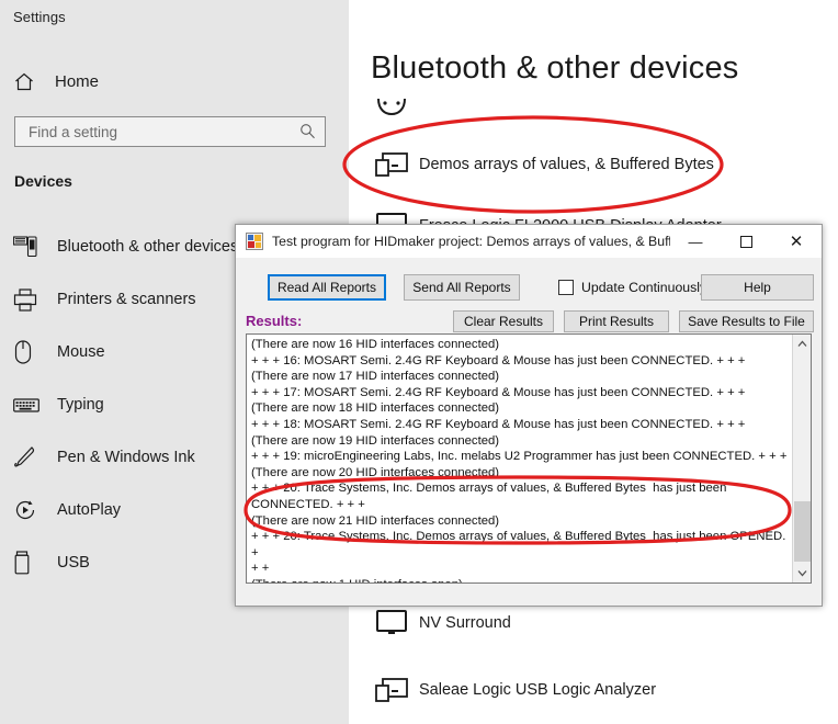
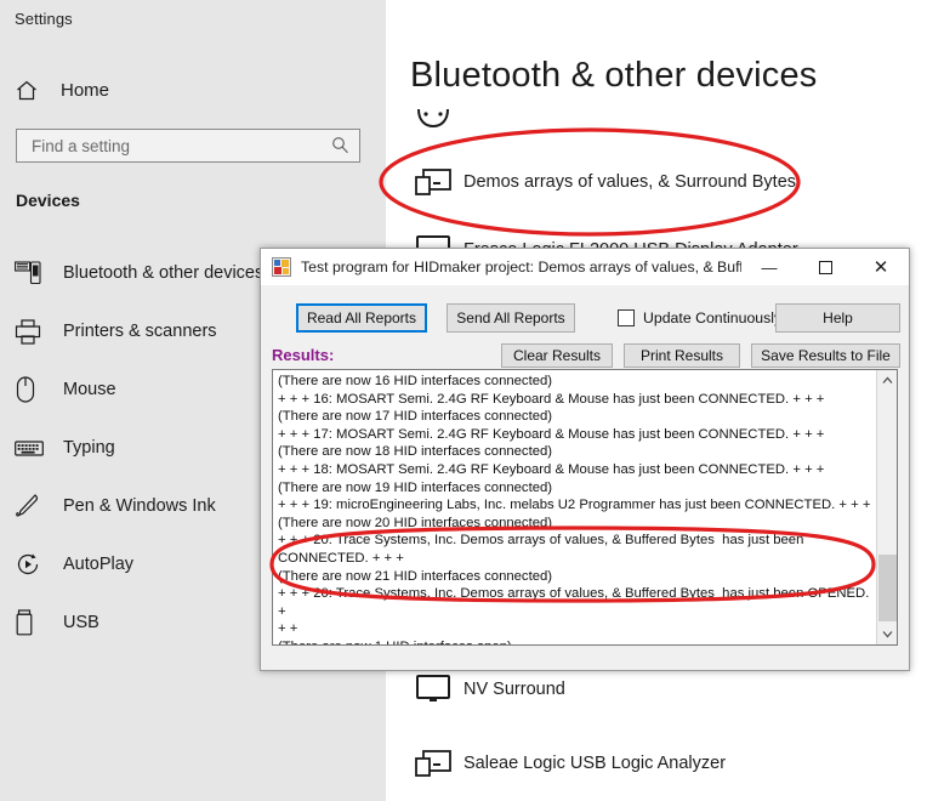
  Bluetooth & other devices
- Demos arrays of values, & Buffered Bytes
+ Demos arrays of values, & Surround Bytes
  NV Surround
  Saleae Logic USB Logic Analyzer
  Settings
  Home
  Find a setting
  Devices
  Bluetooth & other device
  Printers & scanners
  Mouse
  Typing
  Pen & Windows Ink
  AutoPlay
  USB
  Test program for HIDmaker project: Demos arrays of values, & Buf
  —
  ✕
  Read All Reports
  Send All Reports
  Update Continuousl
  Help
  Results:
  Clear Results
  Print Results
  Save Results to File
  (There are now 16 HID interfaces connected)
  + + + 16: MOSART Semi. 2.4G RF Keyboard & Mouse has just been CONNECTED. + + +
  (There are now 17 HID interfaces connected)
  + + + 17: MOSART Semi. 2.4G RF Keyboard & Mouse has just been CONNECTED. + + +
  (There are now 18 HID interfaces connected)
  + + + 18: MOSART Semi. 2.4G RF Keyboard & Mouse has just been CONNECTED. + + +
  (There are now 19 HID interfaces connected)
  + + + 19: microEngineering Labs, Inc. melabs U2 Programmer has just been CONNECTED. + + +
  (There are now 20 HID interfaces connected)
  + + 20: Trace Systems, Inc. Demos arrays of values, & Buffered Bytes has just been
  CONNECTED. + + +
  (There are now 21 HID interfaces connected)
  + + + 2e Systems, Inc. Demos arrays of values, & Buffered Bytes has just bePENED. +
  + +
